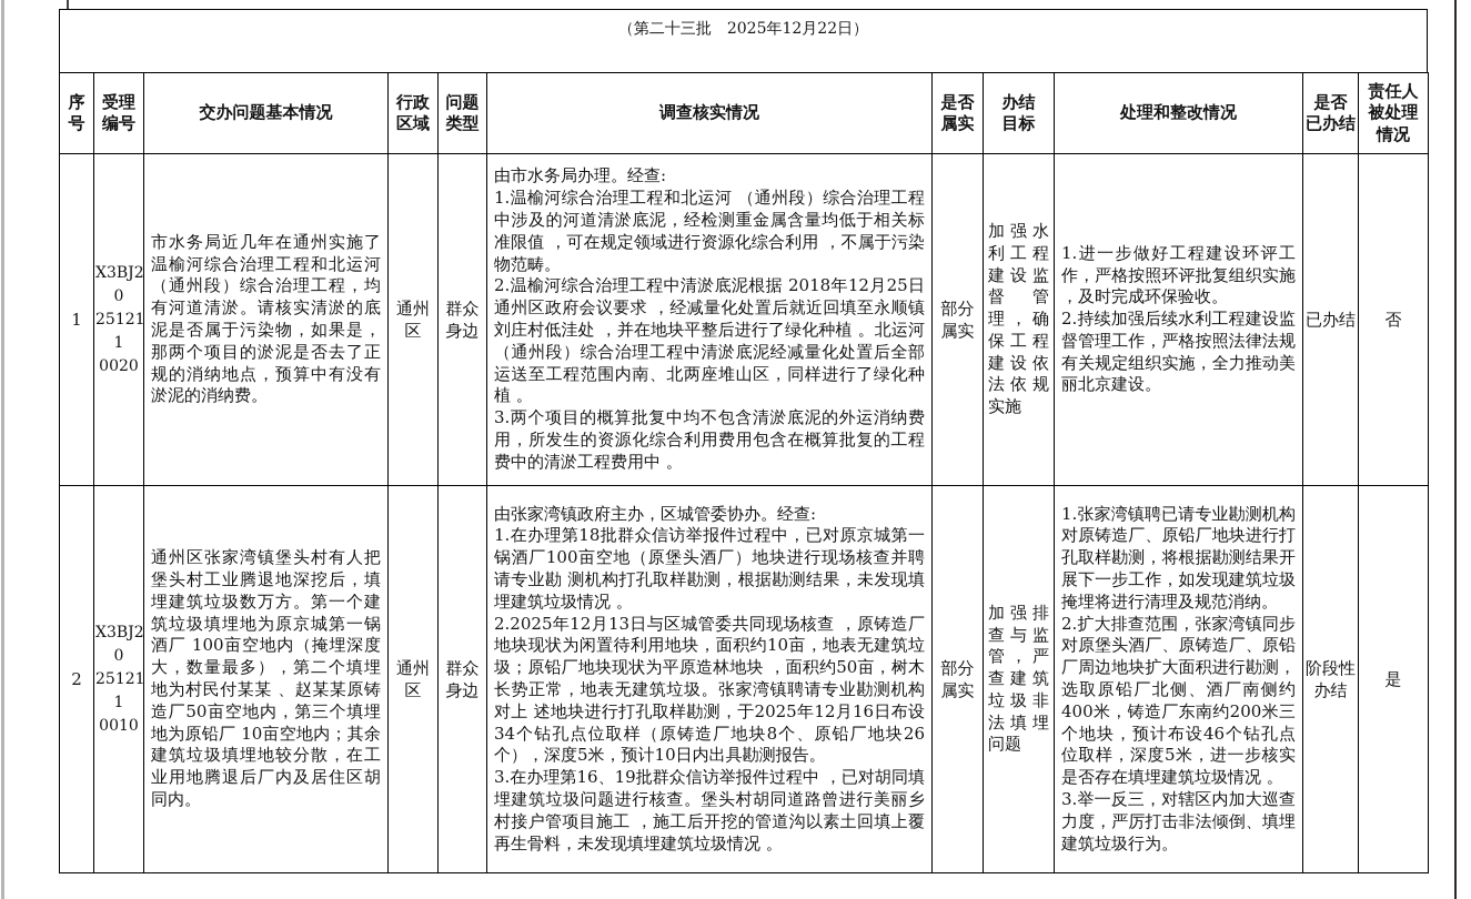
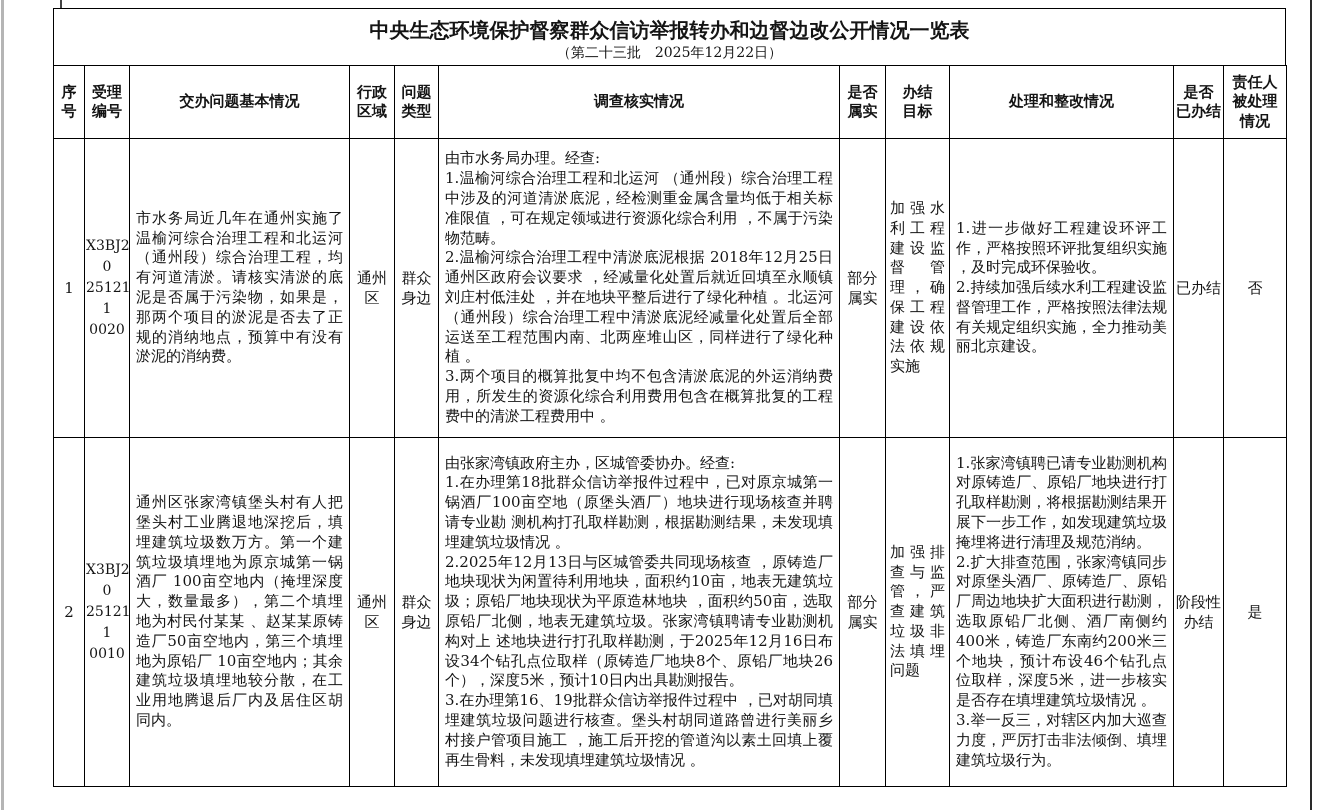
+ 中央生态环境保护督察群众信访举报转办和边督边改公开情况一览表
  （第二十三批 2025年12月22日）
  序 号	受理 编号	交办问题基本情况	行政 区域	问题 类型	调查核实情况	是否 属实	办结 目标	处理和整改情况	是否 已办结	责任人 被处理 情况
  1	X3BJ2 0 25121 1 0020	市水务局近几年在通州实施了温榆河综合治理工程和北运河（通州段）综合治理工程，均有河道清淤。请核实清淤的底泥是否属于污染物，如果是，那两个项目的淤泥是否去了正规的消纳地点，预算中有没有淤泥的消纳费。	通州区	群众身边	由市水务局办理。经查: 1.温榆河综合治理工程和北运河 （通州段）综合治理工程中涉及的河道清淤底泥，经检测重金属含量均低于相关标准限值 ，可在规定领域进行资源化综合利用 ，不属于污染物范畴。 2.温榆河综合治理工程中清淤底泥根据 2018年12月25日通州区政府会议要求 ，经减量化处置后就近回填至永顺镇刘庄村低洼处 ，并在地块平整后进行了绿化种植 。北运河（通州段）综合治理工程中清淤底泥经减量化处置后全部运送至工程范围内南、北两座堆山区，同样进行了绿化种植 。 3.两个项目的概算批复中均不包含清淤底泥的外运消纳费用，所发生的资源化综合利用费用包含在概算批复的工程费中的清淤工程费用中 。	部分属实	加强水利工程建设监督管理，确保工程建设依法依规实施	1.进一步做好工程建设环评工作，严格按照环评批复组织实施 ，及时完成环保验收。 2.持续加强后续水利工程建设监督管理工作，严格按照法律法规有关规定组织实施，全力推动美丽北京建设。	已办结	否
- 2	X3BJ2 0 25121 1 0010	通州区张家湾镇堡头村有人把堡头村工业腾退地深挖后，填埋建筑垃圾数万方。第一个建筑垃圾填埋地为原京城第一锅酒厂 100亩空地内（掩埋深度大，数量最多），第二个填埋地为村民付某某 、赵某某原铸造厂50亩空地内，第三个填埋地为原铅厂 10亩空地内；其余建筑垃圾填埋地较分散，在工业用地腾退后厂内及居住区胡同内。	通州区	群众身边	由张家湾镇政府主办，区城管委协办。经查: 1.在办理第18批群众信访举报件过程中，已对原京城第一锅酒厂100亩空地（原堡头酒厂）地块进行现场核查并聘请专业勘 测机构打孔取样勘测，根据勘测结果，未发现填埋建筑垃圾情况 。 2.2025年12月13日与区城管委共同现场核查 ，原铸造厂地块现状为闲置待利用地块，面积约10亩，地表无建筑垃圾；原铅厂地块现状为平原造林地块 ，面积约50亩，树木长势正常，地表无建筑垃圾。张家湾镇聘请专业勘测机构对上 述地块进行打孔取样勘测，于2025年12月16日布设34个钻孔点位取样（原铸造厂地块8个、原铅厂地块26个），深度5米，预计10日内出具勘测报告。 3.在办理第16、19批群众信访举报件过程中 ，已对胡同填埋建筑垃圾问题进行核查。堡头村胡同道路曾进行美丽乡村接户管项目施工 ，施工后开挖的管道沟以素土回填上覆再生骨料，未发现填埋建筑垃圾情况 。	部分属实	加强排查与监管，严查建筑垃圾非法填埋问题	1.张家湾镇聘已请专业勘测机构对原铸造厂、原铅厂地块进行打孔取样勘测，将根据勘测结果开展下一步工作，如发现建筑垃圾掩埋将进行清理及规范消纳。 2.扩大排查范围，张家湾镇同步对原堡头酒厂、原铸造厂、原铅厂周边地块扩大面积进行勘测，选取原铅厂北侧、酒厂南侧约400米，铸造厂东南约200米三个地块，预计布设46个钻孔点位取样，深度5米，进一步核实是否存在填埋建筑垃圾情况 。 3.举一反三，对辖区内加大巡查力度，严厉打击非法倾倒、填埋建筑垃圾行为。	阶段性办结	是
+ 2	X3BJ2 0 25121 1 0010	通州区张家湾镇堡头村有人把堡头村工业腾退地深挖后，填埋建筑垃圾数万方。第一个建筑垃圾填埋地为原京城第一锅酒厂 100亩空地内（掩埋深度大，数量最多），第二个填埋地为村民付某某 、赵某某原铸造厂50亩空地内，第三个填埋地为原铅厂 10亩空地内；其余建筑垃圾填埋地较分散，在工业用地腾退后厂内及居住区胡同内。	通州区	群众身边	由张家湾镇政府主办，区城管委协办。经查: 1.在办理第18批群众信访举报件过程中，已对原京城第一锅酒厂100亩空地（原堡头酒厂）地块进行现场核查并聘请专业勘 测机构打孔取样勘测，根据勘测结果，未发现填埋建筑垃圾情况 。 2.2025年12月13日与区城管委共同现场核查 ，原铸造厂地块现状为闲置待利用地块，面积约10亩，地表无建筑垃圾；原铅厂地块现状为平原造林地块 ，面积约50亩，选取原铅厂北侧，地表无建筑垃圾。张家湾镇聘请专业勘测机构对上 述地块进行打孔取样勘测，于2025年12月16日布设34个钻孔点位取样（原铸造厂地块8个、原铅厂地块26个），深度5米，预计10日内出具勘测报告。 3.在办理第16、19批群众信访举报件过程中 ，已对胡同填埋建筑垃圾问题进行核查。堡头村胡同道路曾进行美丽乡村接户管项目施工 ，施工后开挖的管道沟以素土回填上覆再生骨料，未发现填埋建筑垃圾情况 。	部分属实	加强排查与监管，严查建筑垃圾非法填埋问题	1.张家湾镇聘已请专业勘测机构对原铸造厂、原铅厂地块进行打孔取样勘测，将根据勘测结果开展下一步工作，如发现建筑垃圾掩埋将进行清理及规范消纳。 2.扩大排查范围，张家湾镇同步对原堡头酒厂、原铸造厂、原铅厂周边地块扩大面积进行勘测，选取原铅厂北侧、酒厂南侧约400米，铸造厂东南约200米三个地块，预计布设46个钻孔点位取样，深度5米，进一步核实是否存在填埋建筑垃圾情况 。 3.举一反三，对辖区内加大巡查力度，严厉打击非法倾倒、填埋建筑垃圾行为。	阶段性办结	是
